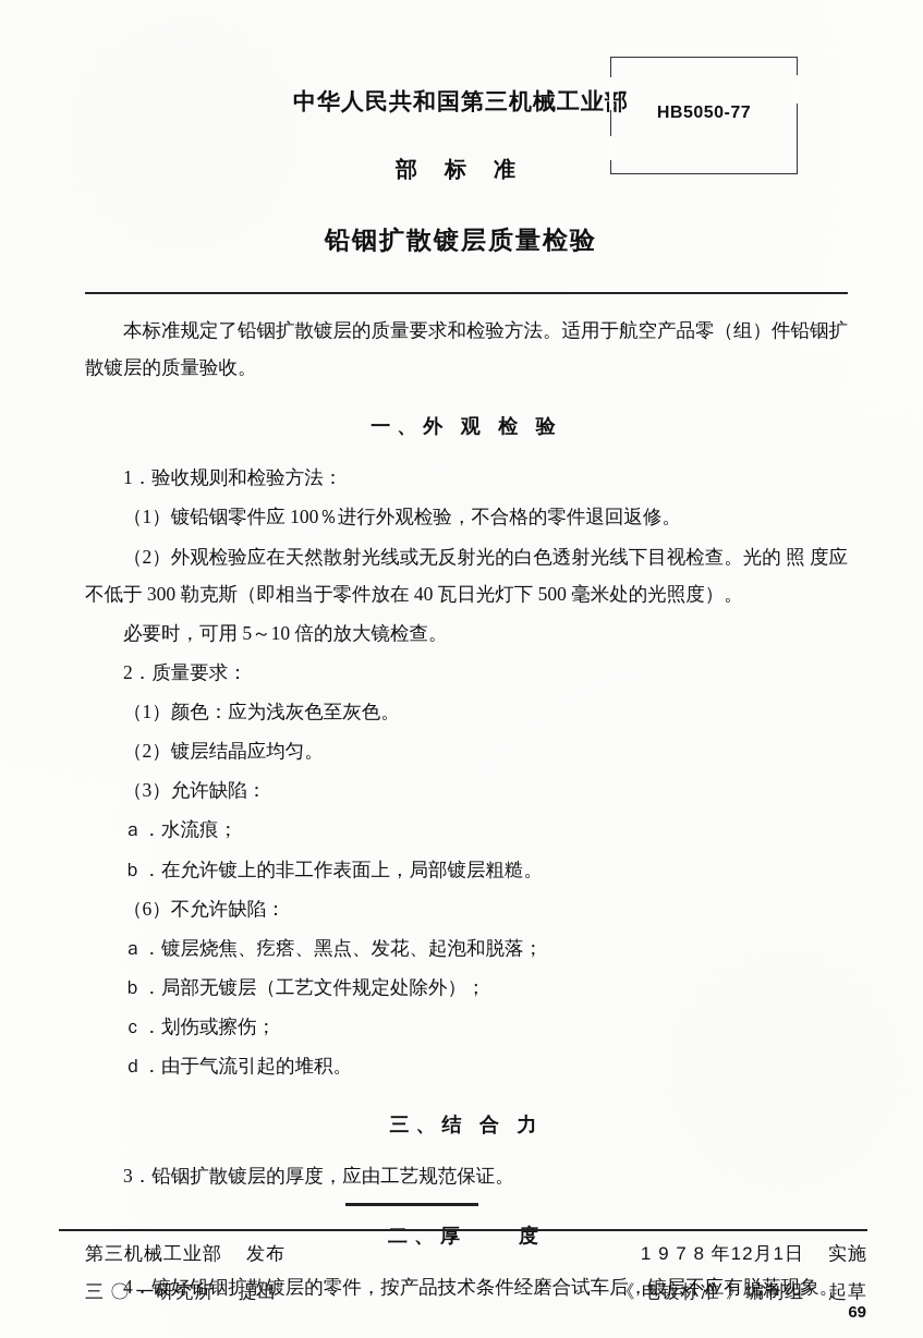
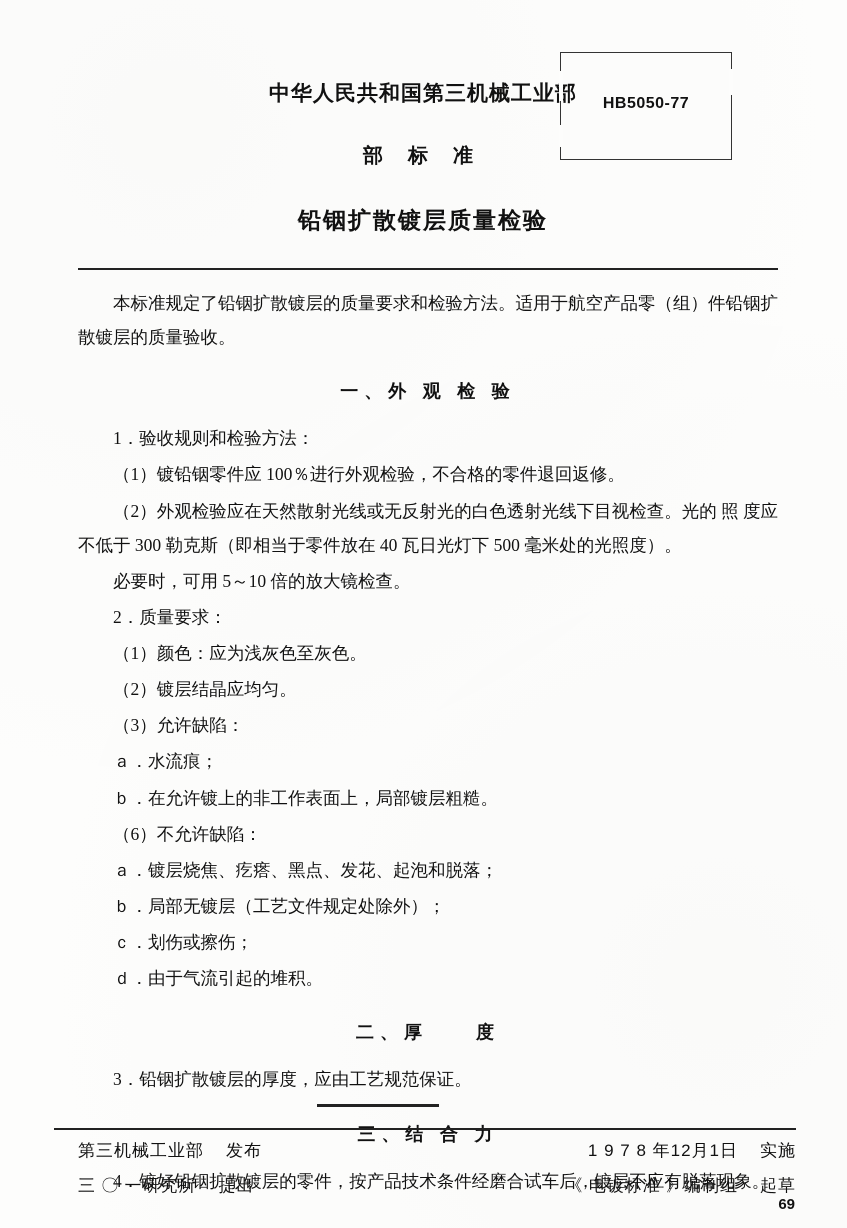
  中华人民共和国第三机械工业部
  部 标 准
  铅铟扩散镀层质量检验
  HB5050-77
  本标准规定了铅铟扩散镀层的质量要求和检验方法。适用于航空产品零（组）件铅铟扩散镀层的质量验收。
  一、外 观 检 验
  1．验收规则和检验方法：
  （1）镀铅铟零件应 100％进行外观检验，不合格的零件退回返修。
  （2）外观检验应在天然散射光线或无反射光的白色透射光线下目视检查。光的 照 度应不低于 300 勒克斯（即相当于零件放在 40 瓦日光灯下 500 毫米处的光照度）。
  必要时，可用 5～10 倍的放大镜检查。
  2．质量要求：
  （1）颜色：应为浅灰色至灰色。
  （2）镀层结晶应均匀。
  （3）允许缺陷：
  ａ．水流痕；
  ｂ．在允许镀上的非工作表面上，局部镀层粗糙。
  （6）不允许缺陷：
  ａ．镀层烧焦、疙瘩、黑点、发花、起泡和脱落；
  ｂ．局部无镀层（工艺文件规定处除外）；
  ｃ．划伤或擦伤；
  ｄ．由于气流引起的堆积。
- 三、结 合 力
+ 二、厚 度
  3．铅铟扩散镀层的厚度，应由工艺规范保证。
- 二、厚 度
+ 三、结 合 力
  4．镀好铅铟扩散镀层的零件，按产品技术条件经磨合试车后，镀层不应有脱落现象。
  第三机械工业部 发布
  1 9 7 8 年12月1日 实施
  三 〇 一研究所 提出
  《 电镀标准 》编制组 起草
  69
